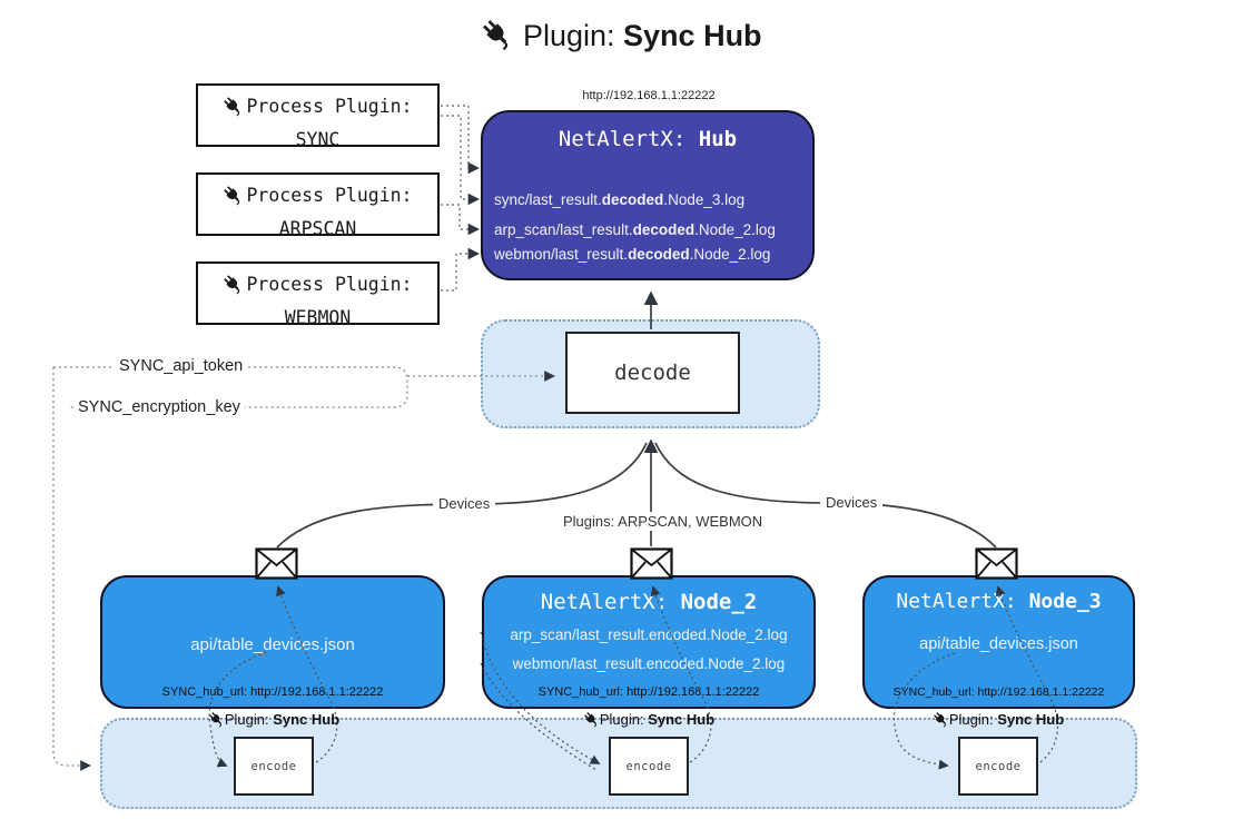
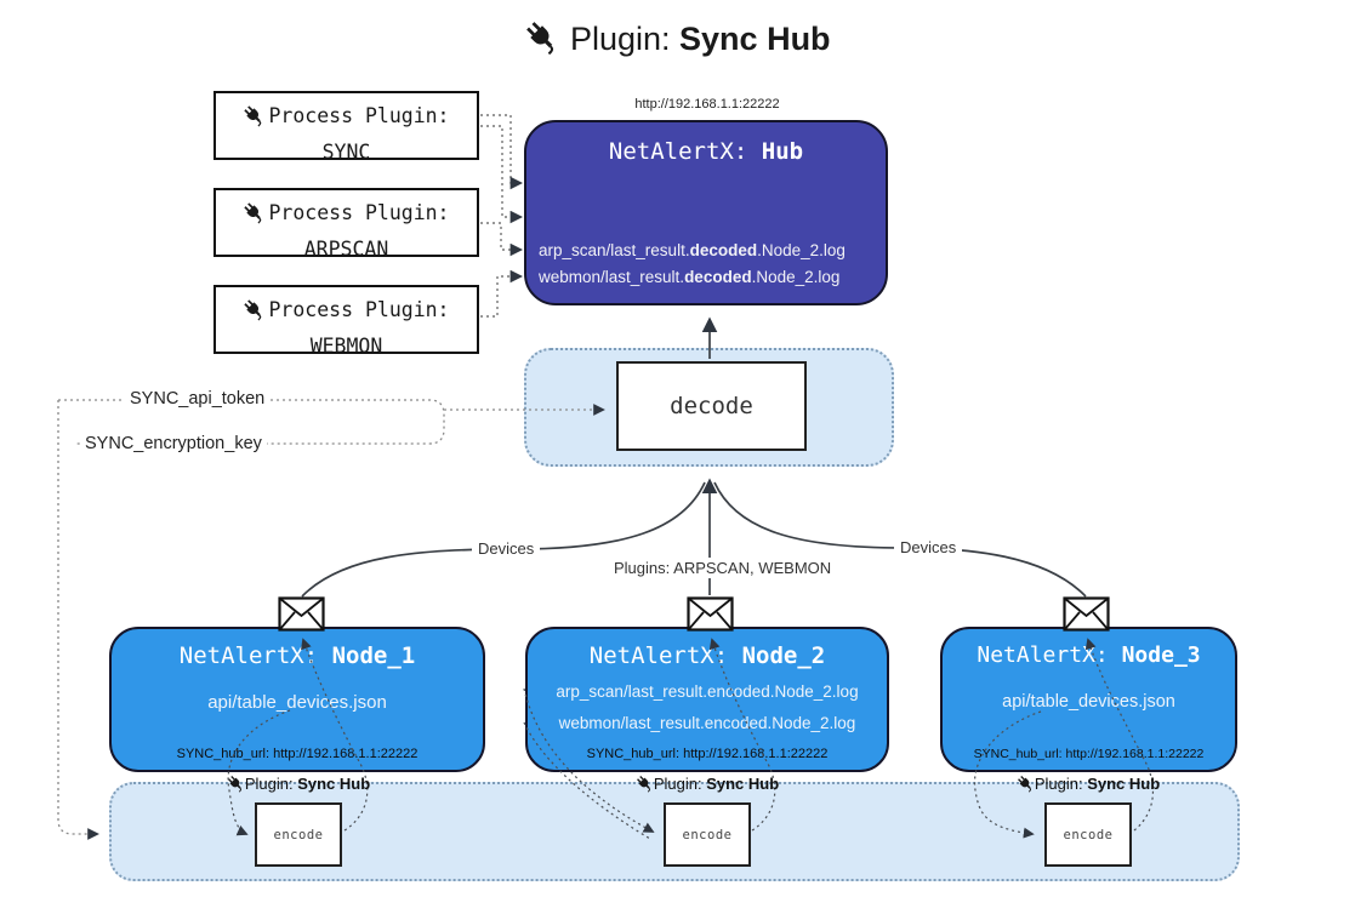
  Plugin: Sync Hub
  Process Plugin:
  SYNC
  Process Plugin:
  ARPSCAN
  Process Plugin:
  WEBMON
  http://192.168.1.1:22222
  NetAlertX: Hub
- sync/last_result.decoded.Node_3.log
  arp_scan/last_result.decoded.Node_2.log
  webmon/last_result.decoded.Node_2.log
  decode
+ NetAlertX: Node_1
  api/table_devices.json
  SYNC_hub_url: http://192.168.1.1:22222
  NetAlertX: Node_2
  arp_scan/last_result.encoded.Node_2.log
  webmon/last_result.encoded.Node_2.log
  SYNC_hub_url: http://192.168.1.1:22222
  NetAlertX: Node_3
  api/table_devices.json
  SYNC_hub_url: http://192.168.1.1:22222
  encode
  encode
  encode
  SYNC_api_token
  SYNC_encryption_key
  Devices
  Devices
  Plugins: ARPSCAN, WEBMON
  Plugin: Sync Hub
  Plugin: Sync Hub
  Plugin: Sync Hub
